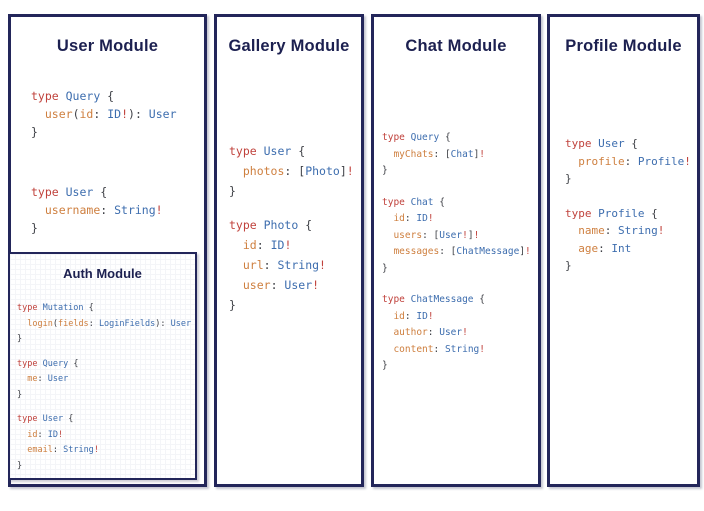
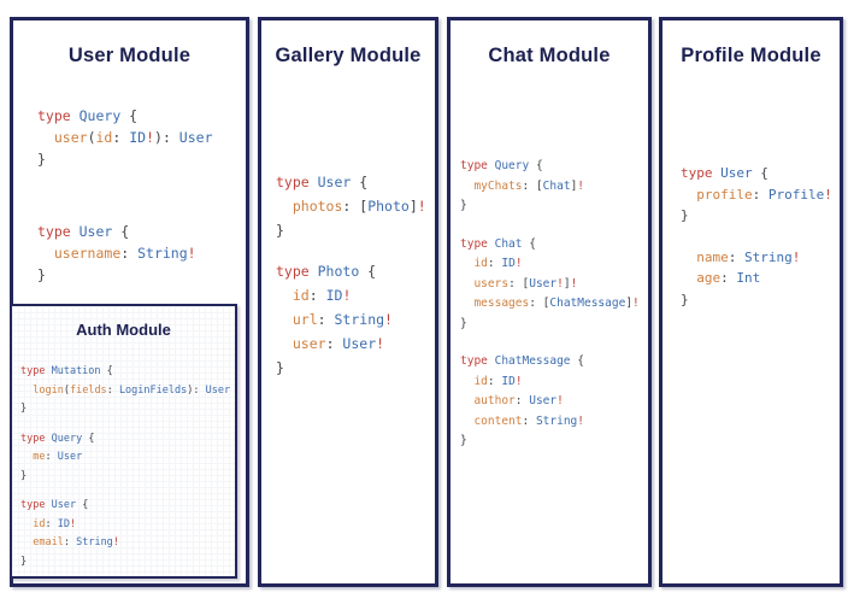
  User Module
  type Query {
  user(id: ID!): User
  }
  type User {
  username: String!
  }
  Auth Module
  type Mutation {
  login(fields: LoginFields): User
  }
  type Query {
  me: User
  }
  type User {
  id: ID!
  email: String!
  }
  Gallery Module
  type User {
  photos: [Photo]!
  }
  type Photo {
  id: ID!
  url: String!
  user: User!
  }
  Chat Module
  type Query {
  myChats: [Chat]!
  }
  type Chat {
  id: ID!
  users: [User!]!
  messages: [ChatMessage]!
  }
  type ChatMessage {
  id: ID!
  author: User!
  content: String!
  }
  Profile Module
  type User {
  profile: Profile!
  }
- type Profile {
  name: String!
  age: Int
  }
